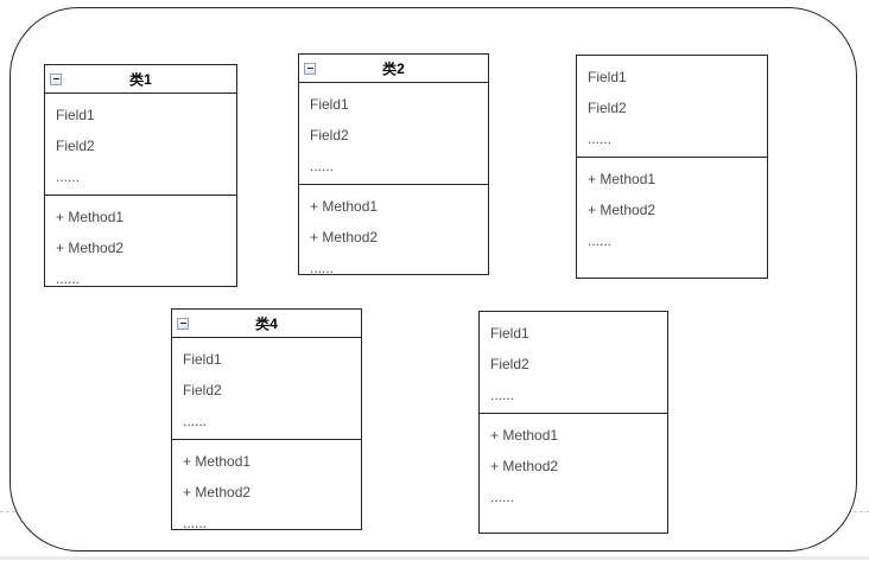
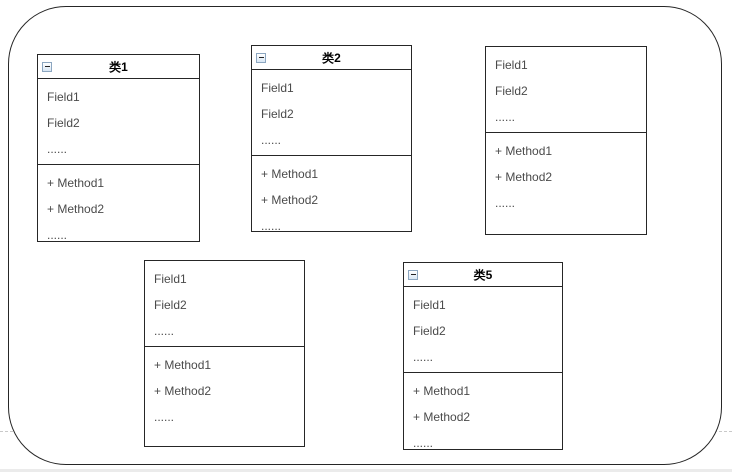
  类1
  Field1
  Field2
  ......
  + Method1
  + Method2
  ......
  类2
  Field1
  Field2
  ......
  + Method1
  + Method2
  ......
  Field1
  Field2
  ......
  + Method1
  + Method2
  ......
- 类4
  Field1
  Field2
  ......
  + Method1
  + Method2
  ......
+ 类5
  Field1
  Field2
  ......
  + Method1
  + Method2
  ......
